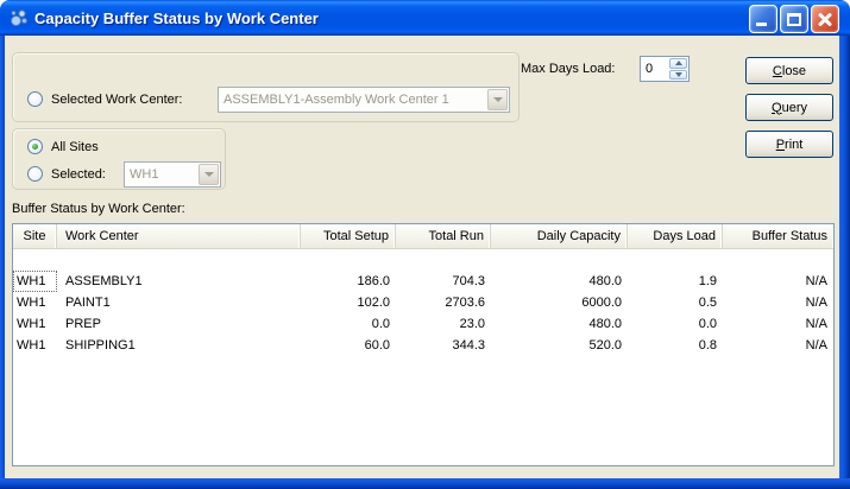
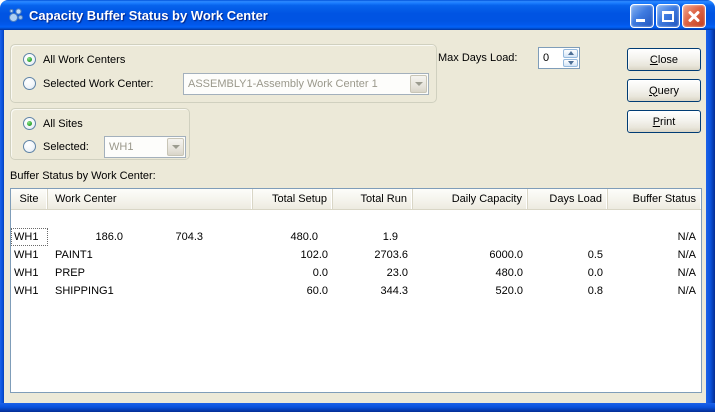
  Capacity Buffer Status by Work Center
+ All Work Centers
  Selected Work Center:
  ASSEMBLY1-Assembly Work Center 1
  Max Days Load:
  0
  Close
  Query
  Print
  All Sites
  Selected:
  WH1
  Buffer Status by Work Center:
  Site
  Work Center
  Total Setup
  Total Run
  Daily Capacity
  Days Load
  Buffer Status
  WH1
- ASSEMBLY1
  186.0
  704.3
  480.0
  1.9
  N/A
  WH1
  PAINT1
  102.0
  2703.6
  6000.0
  0.5
  N/A
  WH1
  PREP
  0.0
  23.0
  480.0
  0.0
  N/A
  WH1
  SHIPPING1
  60.0
  344.3
  520.0
  0.8
  N/A
